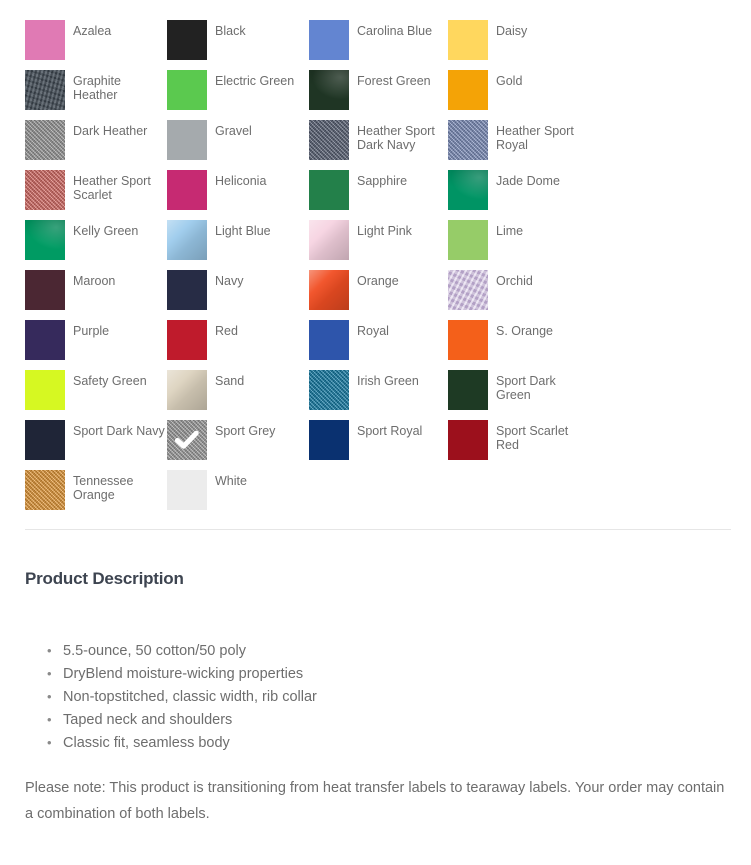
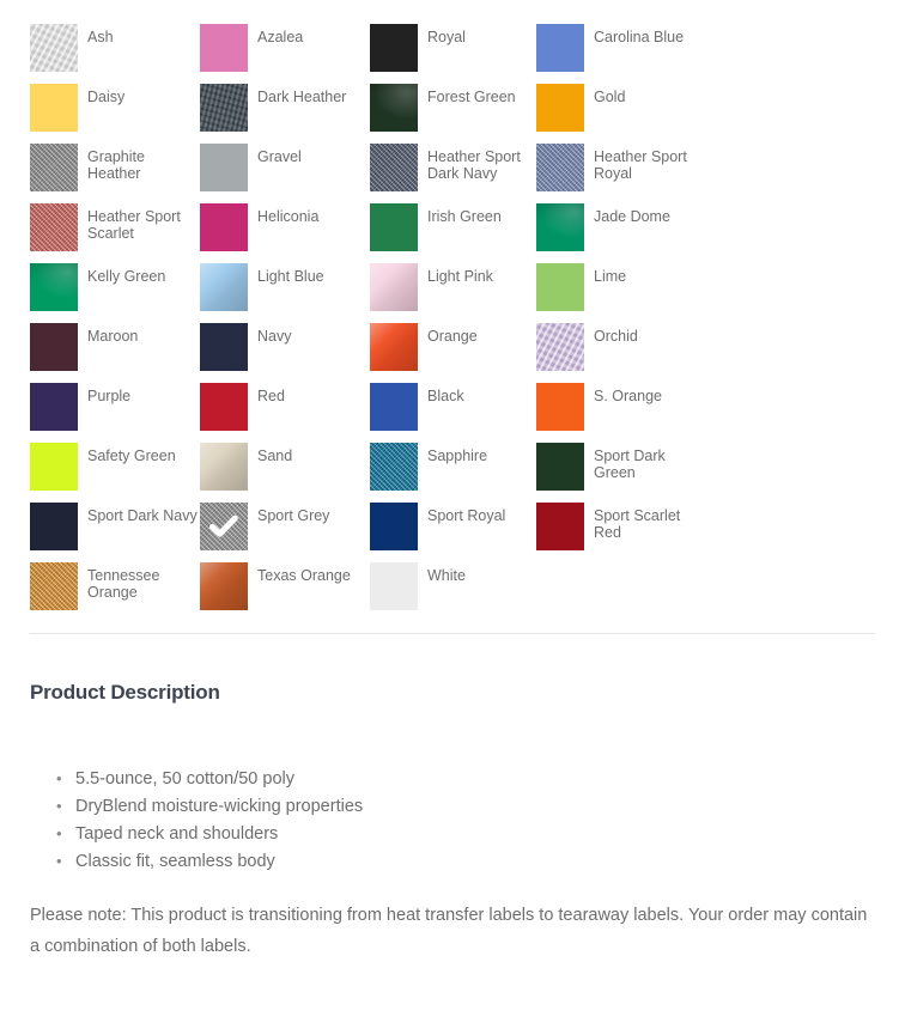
+ Ash
  Azalea
- Black
+ Royal
  Carolina Blue
  Daisy
- Graphite Heather
+ Dark Heather
- Electric Green
  Forest Green
  Gold
- Dark Heather
+ Graphite Heather
  Gravel
  Heather Sport Dark Navy
  Heather Sport Royal
  Heather Sport Scarlet
  Heliconia
- Sapphire
+ Irish Green
  Jade Dome
  Kelly Green
  Light Blue
  Light Pink
  Lime
  Maroon
  Navy
  Orange
  Orchid
  Purple
  Red
- Royal
+ Black
  S. Orange
  Safety Green
  Sand
- Irish Green
+ Sapphire
  Sport Dark Green
  Sport Dark Navy
  Sport Grey
  Sport Royal
  Sport Scarlet Red
  Tennessee Orange
+ Texas Orange
  White
  Product Description
  5.5-ounce, 50 cotton/50 poly
  DryBlend moisture-wicking properties
- Non-topstitched, classic width, rib collar
  Taped neck and shoulders
  Classic fit, seamless body
  Please note: This product is transitioning from heat transfer labels to tearaway labels. Your order may contain a combination of both labels.
